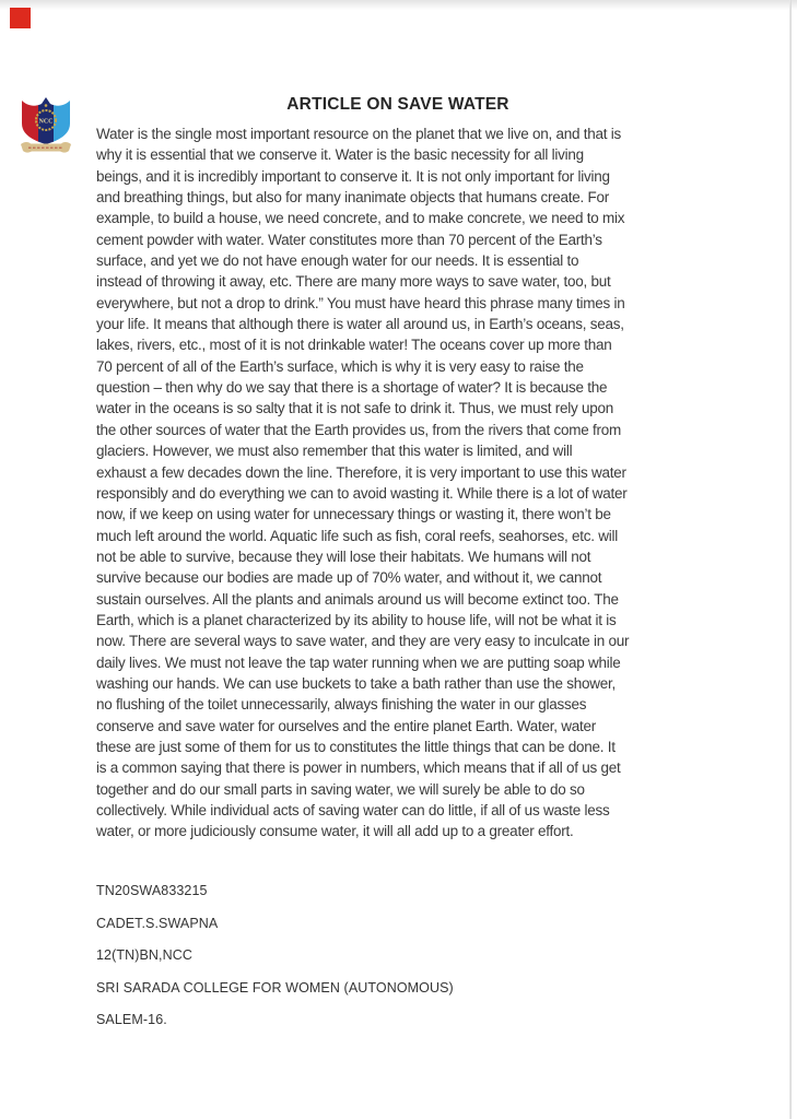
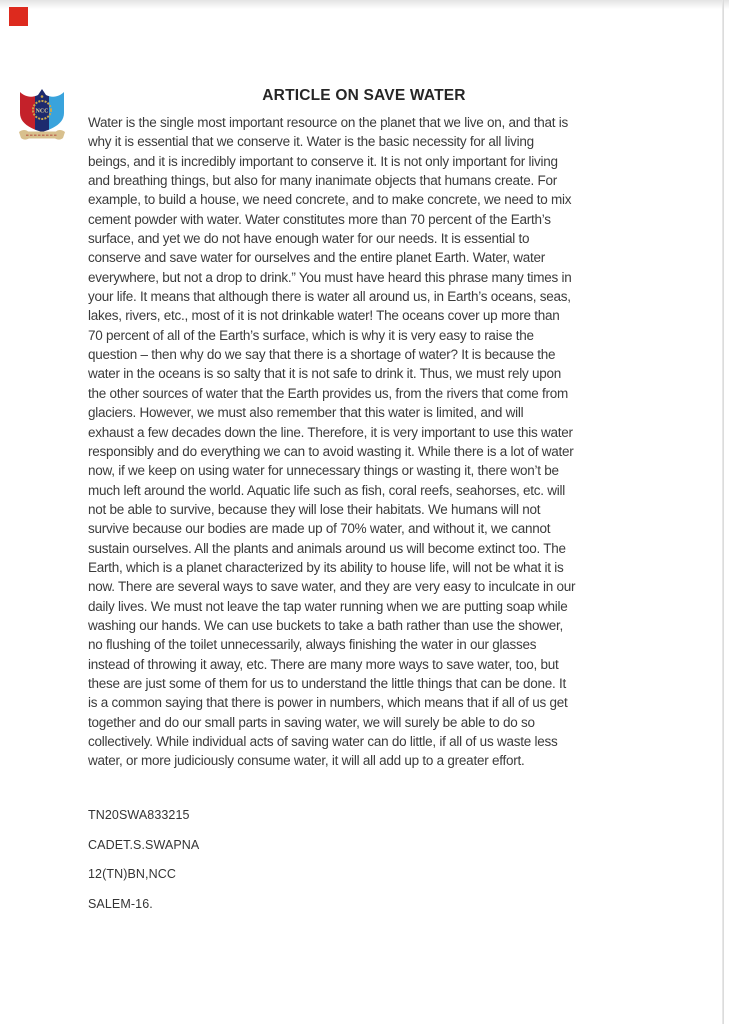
  ARTICLE ON SAVE WATER
  Water is the single most important resource on the planet that we live on, and that is
  why it is essential that we conserve it. Water is the basic necessity for all living
  beings, and it is incredibly important to conserve it. It is not only important for living
  and breathing things, but also for many inanimate objects that humans create. For
  example, to build a house, we need concrete, and to make concrete, we need to mix
  cement powder with water. Water constitutes more than 70 percent of the Earth’s
  surface, and yet we do not have enough water for our needs. It is essential to
- instead of throwing it away, etc. There are many more ways to save water, too, but
+ conserve and save water for ourselves and the entire planet Earth. Water, water
  everywhere, but not a drop to drink.” You must have heard this phrase many times in
  your life. It means that although there is water all around us, in Earth’s oceans, seas,
  lakes, rivers, etc., most of it is not drinkable water! The oceans cover up more than
  70 percent of all of the Earth’s surface, which is why it is very easy to raise the
  question – then why do we say that there is a shortage of water? It is because the
  water in the oceans is so salty that it is not safe to drink it. Thus, we must rely upon
  the other sources of water that the Earth provides us, from the rivers that come from
  glaciers. However, we must also remember that this water is limited, and will
  exhaust a few decades down the line. Therefore, it is very important to use this water
  responsibly and do everything we can to avoid wasting it. While there is a lot of water
  now, if we keep on using water for unnecessary things or wasting it, there won’t be
  much left around the world. Aquatic life such as fish, coral reefs, seahorses, etc. will
  not be able to survive, because they will lose their habitats. We humans will not
  survive because our bodies are made up of 70% water, and without it, we cannot
  sustain ourselves. All the plants and animals around us will become extinct too. The
  Earth, which is a planet characterized by its ability to house life, will not be what it is
  now. There are several ways to save water, and they are very easy to inculcate in our
  daily lives. We must not leave the tap water running when we are putting soap while
  washing our hands. We can use buckets to take a bath rather than use the shower,
  no flushing of the toilet unnecessarily, always finishing the water in our glasses
- conserve and save water for ourselves and the entire planet Earth. Water, water
+ instead of throwing it away, etc. There are many more ways to save water, too, but
- these are just some of them for us to constitutes the little things that can be done. It
+ these are just some of them for us to understand the little things that can be done. It
  is a common saying that there is power in numbers, which means that if all of us get
  together and do our small parts in saving water, we will surely be able to do so
  collectively. While individual acts of saving water can do little, if all of us waste less
  water, or more judiciously consume water, it will all add up to a greater effort.
  TN20SWA833215
  CADET.S.SWAPNA
  12(TN)BN,NCC
- SRI SARADA COLLEGE FOR WOMEN (AUTONOMOUS)
  SALEM-16.
